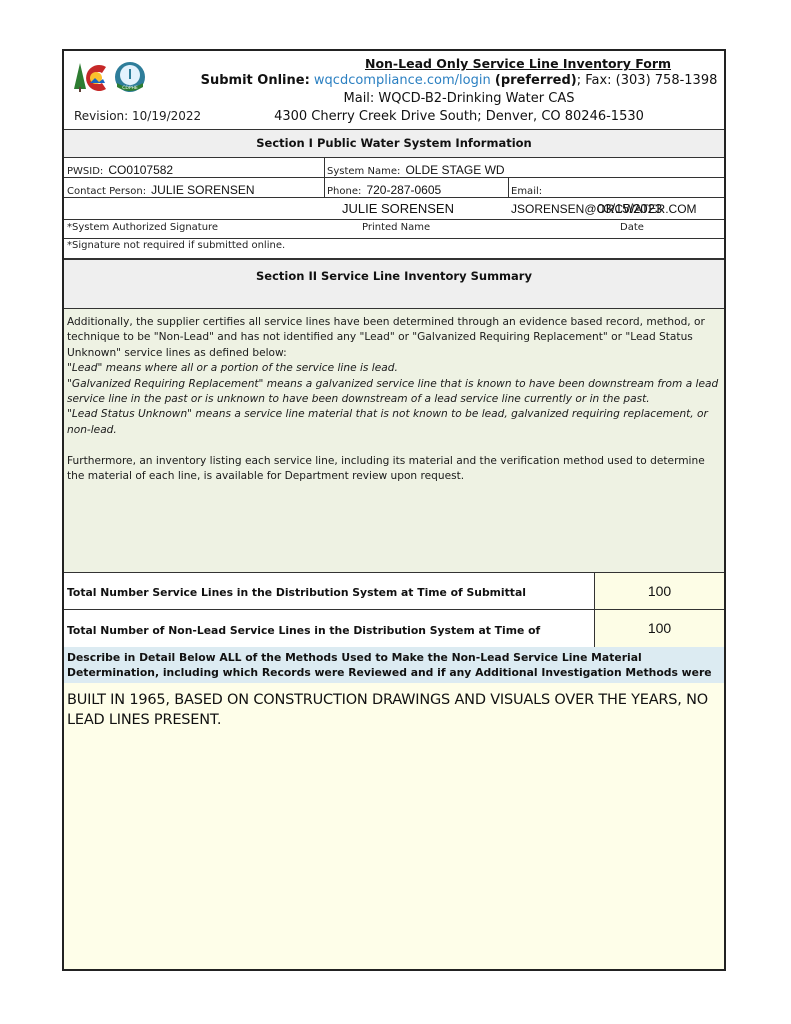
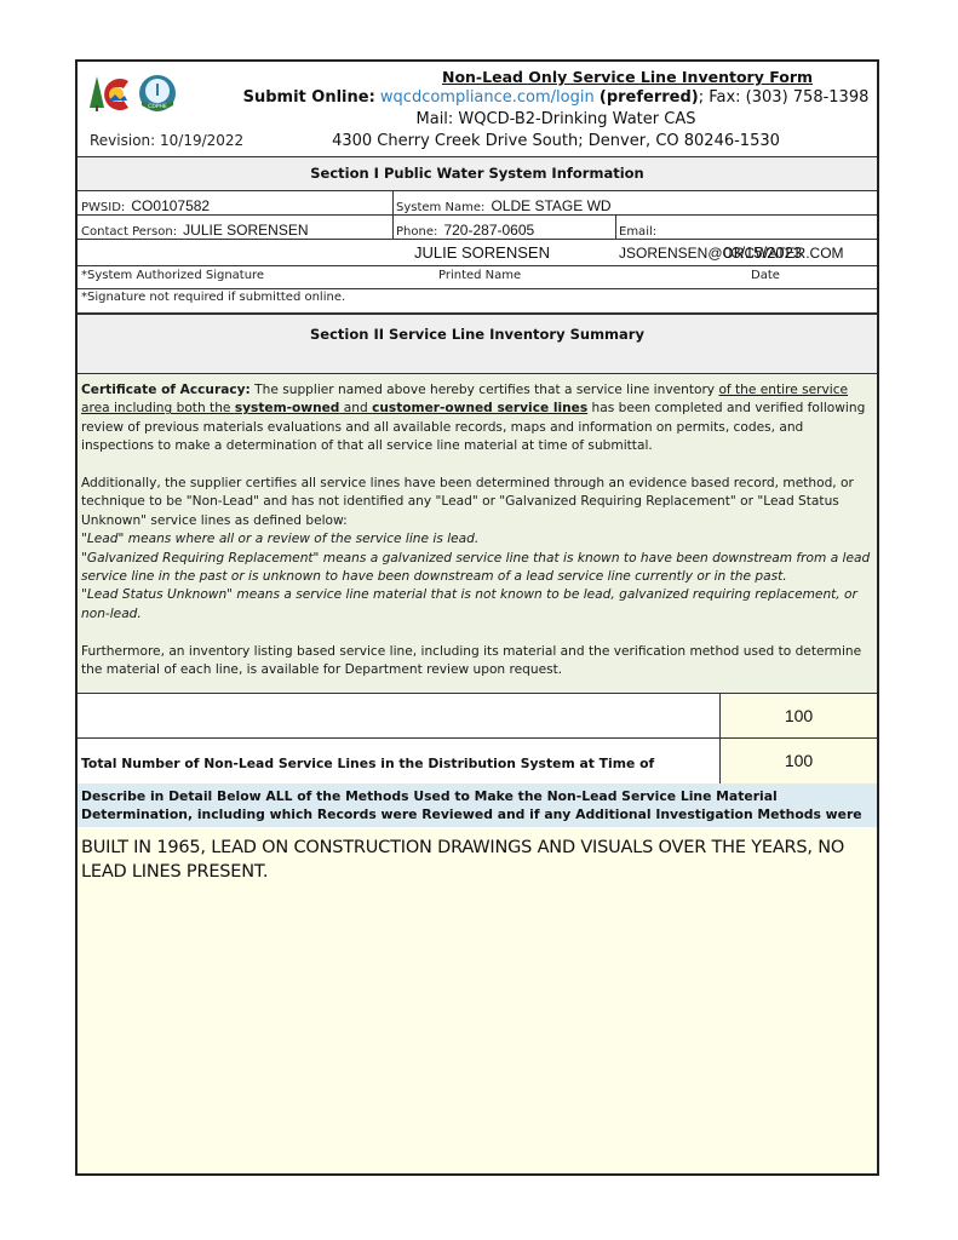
  Non-Lead Only Service Line Inventory Form
  Submit Online: wqcdcompliance.com/login (preferred); Fax: (303) 758-1398
  Mail: WQCD-B2-Drinking Water CAS
  4300 Cherry Creek Drive South; Denver, CO 80246-1530
  Revision: 10/19/2022
  Section I Public Water System Information
  PWSID: CO0107582
  System Name: OLDE STAGE WD
  Contact Person: JULIE SORENSEN
  Phone: 720-287-0605
  Email: JSORENSEN@ORCWATER.COM
  JULIE SORENSEN
  03/15/2023
  *System Authorized Signature
  Printed Name
  Date
  *Signature not required if submitted online.
  Section II Service Line Inventory Summary
+ Certificate of Accuracy: The supplier named above hereby certifies that a service line inventory of the entire service area including both the system-owned and customer-owned service lines has been completed and verified following review of previous materials evaluations and all available records, maps and information on permits, codes, and inspections to make a determination of that all service line material at time of submittal.
  Additionally, the supplier certifies all service lines have been determined through an evidence based record, method, or technique to be "Non-Lead" and has not identified any "Lead" or "Galvanized Requiring Replacement" or "Lead Status Unknown" service lines as defined below:
- "Lead" means where all or a portion of the service line is lead.
+ "Lead" means where all or a review of the service line is lead.
  "Galvanized Requiring Replacement" means a galvanized service line that is known to have been downstream from a lead service line in the past or is unknown to have been downstream of a lead service line currently or in the past.
  "Lead Status Unknown" means a service line material that is not known to be lead, galvanized requiring replacement, or non-lead.
- Furthermore, an inventory listing each service line, including its material and the verification method used to determine the material of each line, is available for Department review upon request.
+ Furthermore, an inventory listing based service line, including its material and the verification method used to determine the material of each line, is available for Department review upon request.
- Total Number Service Lines in the Distribution System at Time of Submittal
  100
  Total Number of Non-Lead Service Lines in the Distribution System at Time of
  100
  Describe in Detail Below ALL of the Methods Used to Make the Non-Lead Service Line Material Determination, including which Records were Reviewed and if any Additional Investigation Methods were
- BUILT IN 1965, BASED ON CONSTRUCTION DRAWINGS AND VISUALS OVER THE YEARS, NO LEAD LINES PRESENT.
+ BUILT IN 1965, LEAD ON CONSTRUCTION DRAWINGS AND VISUALS OVER THE YEARS, NO LEAD LINES PRESENT.
